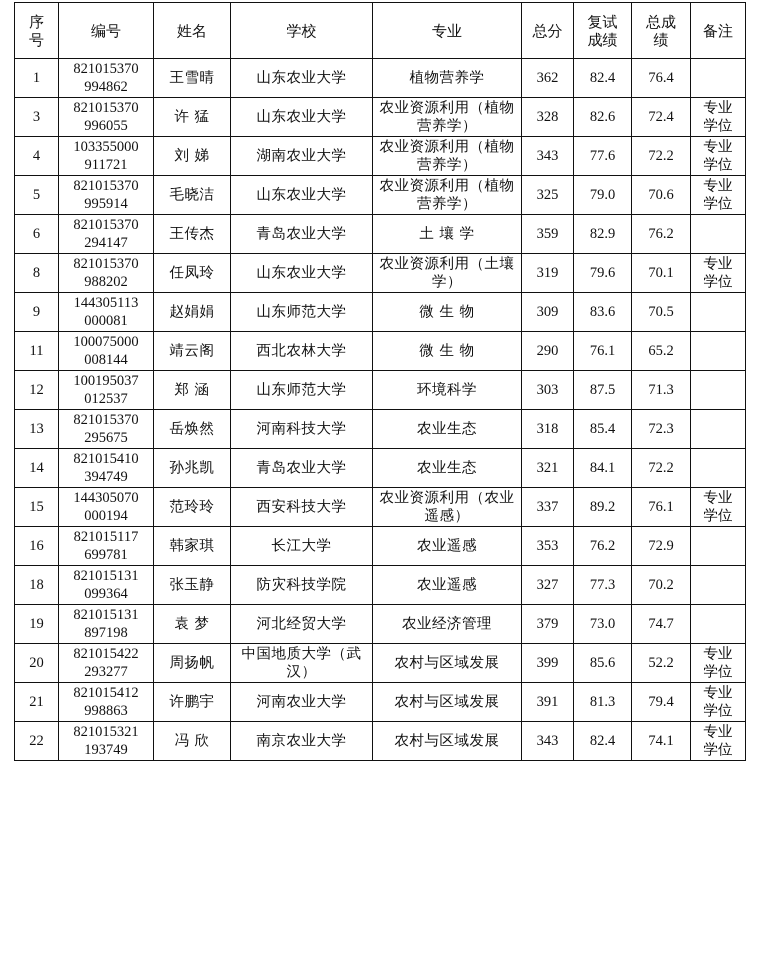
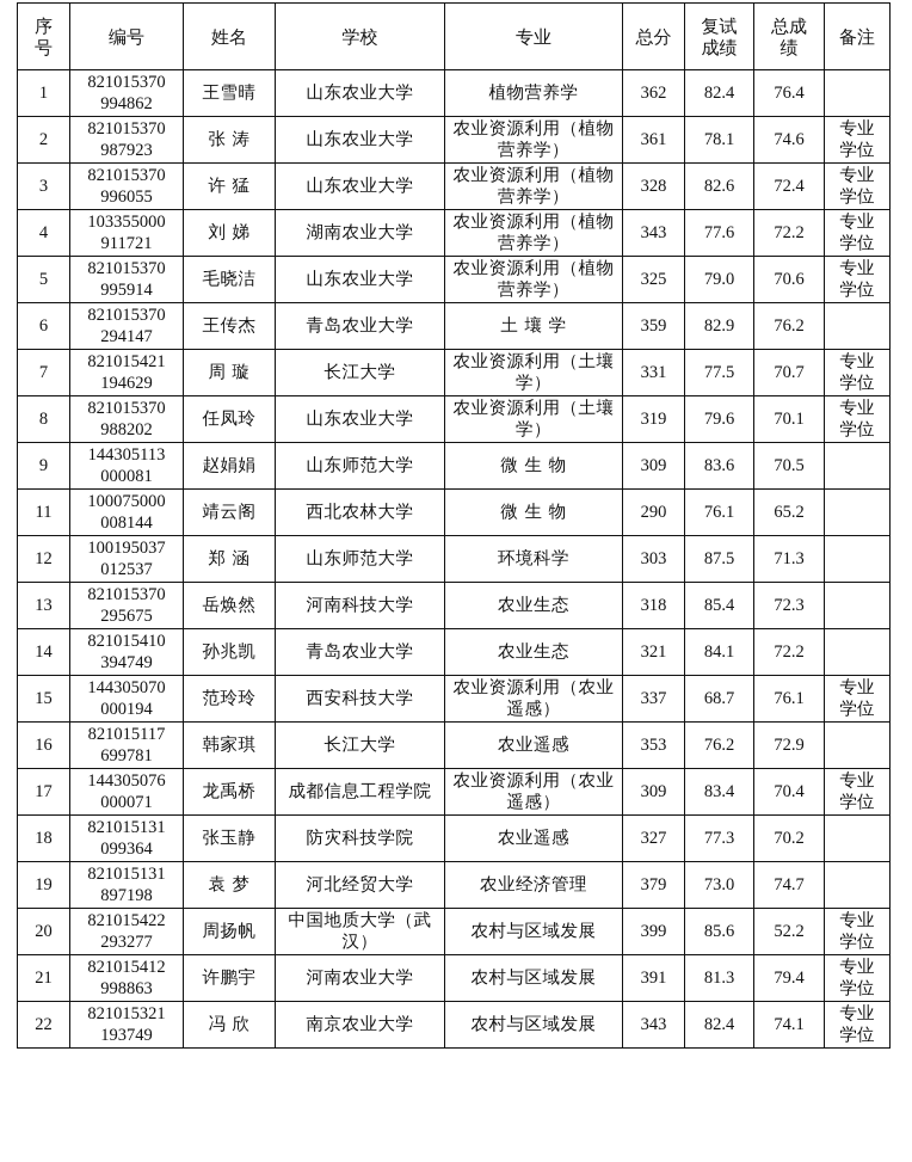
  序 号	编号	姓名	学校	专业	总分	复试 成绩	总成 绩	备注
  1	821015370994862	王雪晴	山东农业大学	植物营养学	362	82.4	76.4
+ 2	821015370987923	张 涛	山东农业大学	农业资源利用（植物营养学）	361	78.1	74.6	专业学位
  3	821015370996055	许 猛	山东农业大学	农业资源利用（植物营养学）	328	82.6	72.4	专业学位
  4	103355000911721	刘 娣	湖南农业大学	农业资源利用（植物营养学）	343	77.6	72.2	专业学位
  5	821015370995914	毛晓洁	山东农业大学	农业资源利用（植物营养学）	325	79.0	70.6	专业学位
  6	821015370294147	王传杰	青岛农业大学	土 壤 学	359	82.9	76.2
+ 7	821015421194629	周 璇	长江大学	农业资源利用（土壤 学）	331	77.5	70.7	专业学位
  8	821015370988202	任凤玲	山东农业大学	农业资源利用（土壤 学）	319	79.6	70.1	专业学位
  9	144305113000081	赵娟娟	山东师范大学	微 生 物	309	83.6	70.5
  11	100075000008144	靖云阁	西北农林大学	微 生 物	290	76.1	65.2
  12	100195037012537	郑 涵	山东师范大学	环境科学	303	87.5	71.3
  13	821015370295675	岳焕然	河南科技大学	农业生态	318	85.4	72.3
  14	821015410394749	孙兆凯	青岛农业大学	农业生态	321	84.1	72.2
- 15	144305070000194	范玲玲	西安科技大学	农业资源利用（农业遥感）	337	89.2	76.1	专业学位
+ 15	144305070000194	范玲玲	西安科技大学	农业资源利用（农业遥感）	337	68.7	76.1	专业学位
  16	821015117699781	韩家琪	长江大学	农业遥感	353	76.2	72.9
+ 17	144305076000071	龙禹桥	成都信息工程学院	农业资源利用（农业遥感）	309	83.4	70.4	专业学位
  18	821015131099364	张玉静	防灾科技学院	农业遥感	327	77.3	70.2
  19	821015131897198	袁 梦	河北经贸大学	农业经济管理	379	73.0	74.7
  20	821015422293277	周扬帆	中国地质大学（武汉）	农村与区域发展	399	85.6	52.2	专业学位
  21	821015412998863	许鹏宇	河南农业大学	农村与区域发展	391	81.3	79.4	专业学位
  22	821015321193749	冯 欣	南京农业大学	农村与区域发展	343	82.4	74.1	专业学位
